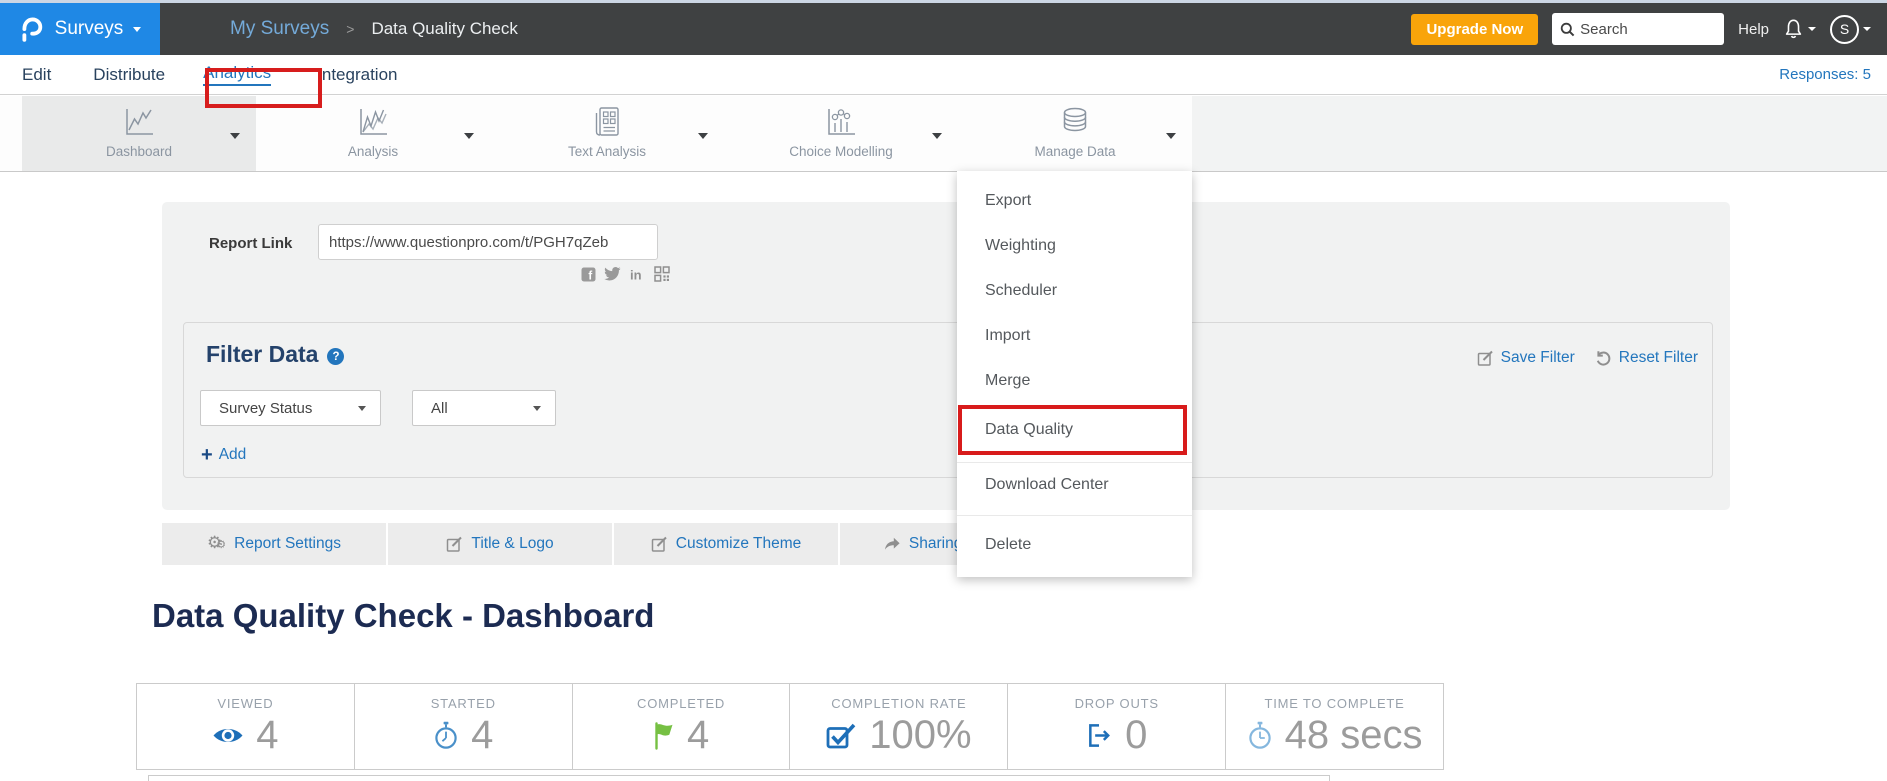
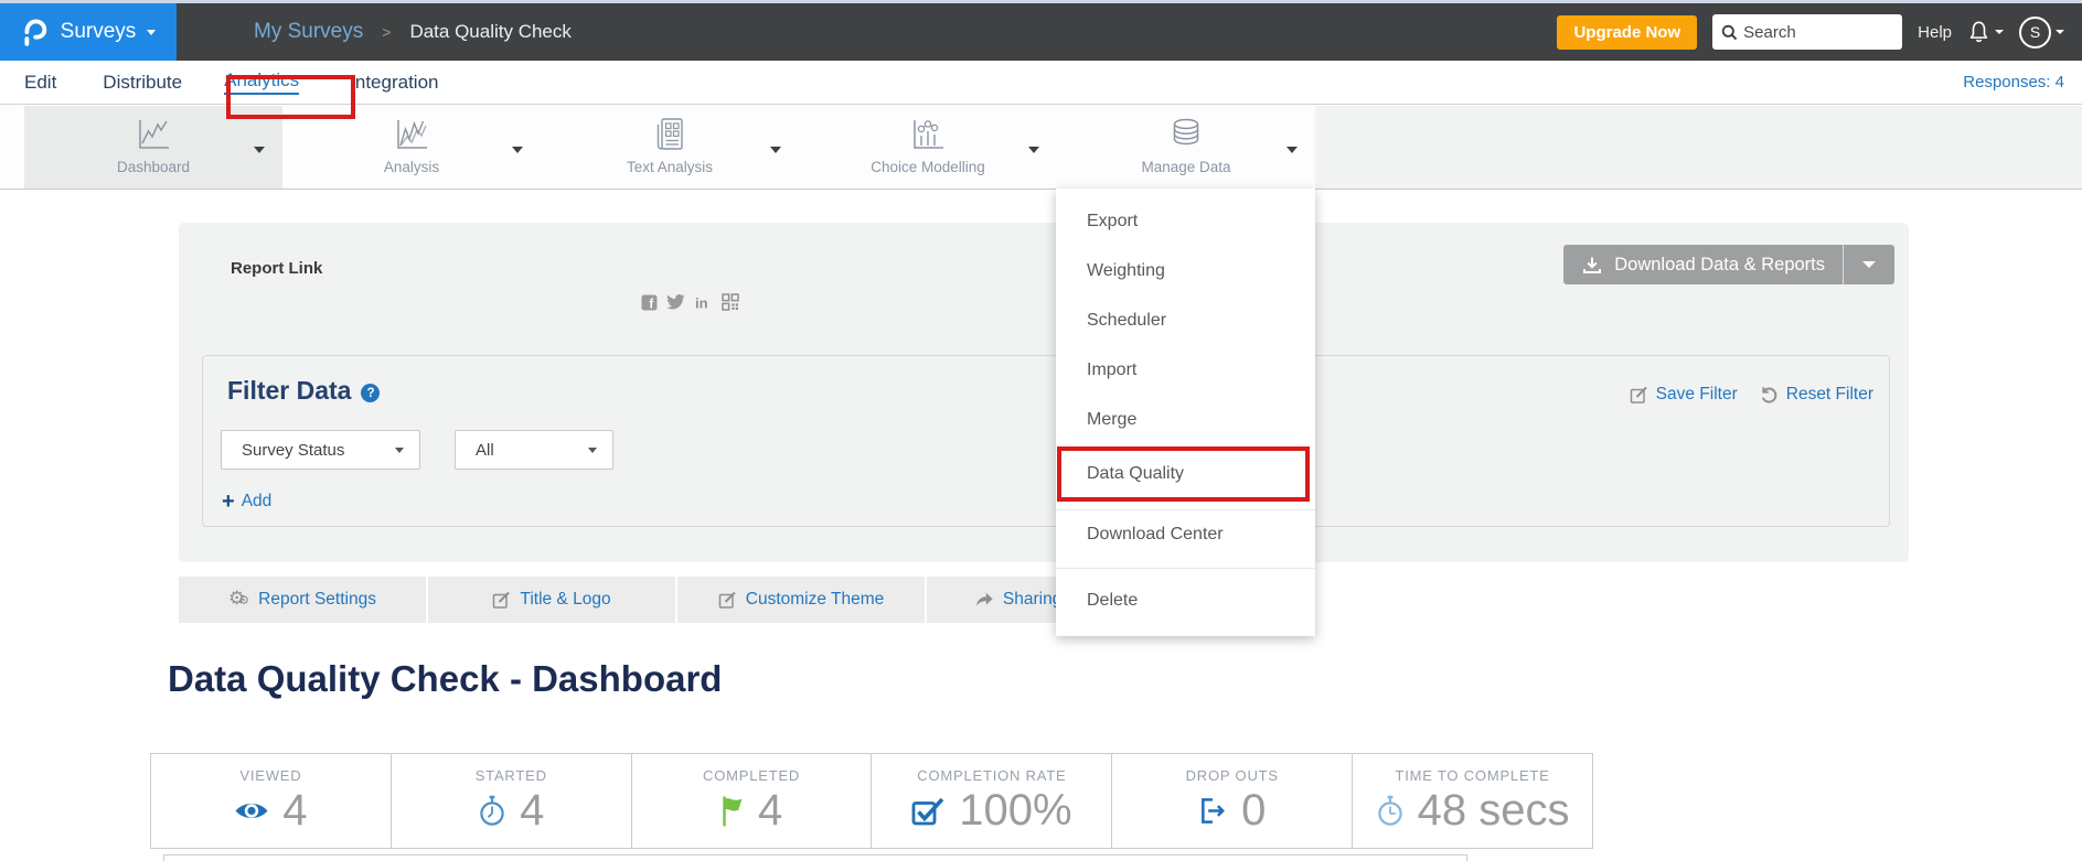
  Surveys
  My Surveys
  >
  Data Quality Check
  Upgrade Now
  Search
  Help
  S
  Edit
  Distribute
  Analytics
  Integration
- Responses: 5
+ Responses: 4
  Dashboard
  Analysis
  Text Analysis
  Choice Modelling
  Manage Data
  Report Link
- https://www.questionpro.com/t/PGH7qZeb
  f
  in
+ Download Data & Reports
  Filter Data
  ?
  Survey Status
  All
  +
  Add
  Save Filter
  Reset Filter
  ⚙⚙
  Report Settings
  Title & Logo
  Customize Theme
  Export
  Weighting
  Scheduler
  Import
  Merge
  Data Quality
  Download Center
  Delete
  Data Quality Check - Dashboard
  VIEWED
  4
  STARTED
  4
  COMPLETED
  4
  COMPLETION RATE
  100%
  DROP OUTS
  0
  TIME TO COMPLETE
  48 secs
